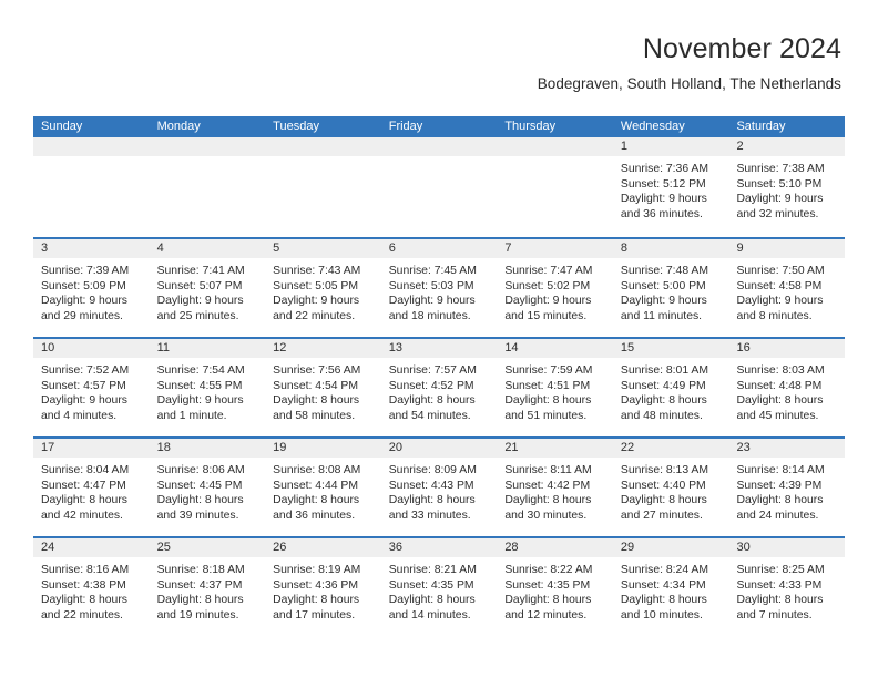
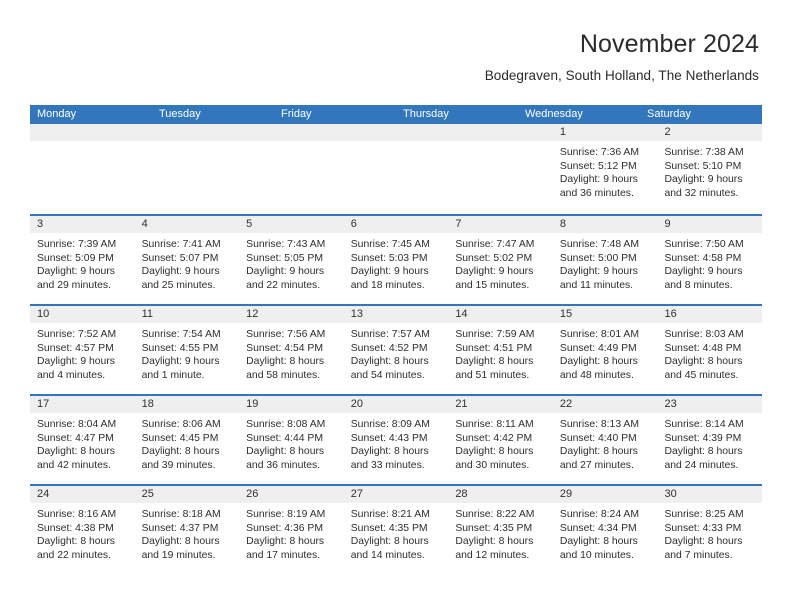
  November 2024
  Bodegraven, South Holland, The Netherlands
- Sunday
  Monday
  Tuesday
  Friday
  Thursday
  Wednesday
  Saturday
  1
  Sunrise: 7:36 AM
  Sunset: 5:12 PM
  Daylight: 9 hours
  and 36 minutes.
  2
  Sunrise: 7:38 AM
  Sunset: 5:10 PM
  Daylight: 9 hours
  and 32 minutes.
  3
  Sunrise: 7:39 AM
  Sunset: 5:09 PM
  Daylight: 9 hours
  and 29 minutes.
  4
  Sunrise: 7:41 AM
  Sunset: 5:07 PM
  Daylight: 9 hours
  and 25 minutes.
  5
  Sunrise: 7:43 AM
  Sunset: 5:05 PM
  Daylight: 9 hours
  and 22 minutes.
  6
  Sunrise: 7:45 AM
  Sunset: 5:03 PM
  Daylight: 9 hours
  and 18 minutes.
  7
  Sunrise: 7:47 AM
  Sunset: 5:02 PM
  Daylight: 9 hours
  and 15 minutes.
  8
  Sunrise: 7:48 AM
  Sunset: 5:00 PM
  Daylight: 9 hours
  and 11 minutes.
  9
  Sunrise: 7:50 AM
  Sunset: 4:58 PM
  Daylight: 9 hours
  and 8 minutes.
  10
  Sunrise: 7:52 AM
  Sunset: 4:57 PM
  Daylight: 9 hours
  and 4 minutes.
  11
  Sunrise: 7:54 AM
  Sunset: 4:55 PM
  Daylight: 9 hours
  and 1 minute.
  12
  Sunrise: 7:56 AM
  Sunset: 4:54 PM
  Daylight: 8 hours
  and 58 minutes.
  13
  Sunrise: 7:57 AM
  Sunset: 4:52 PM
  Daylight: 8 hours
  and 54 minutes.
  14
  Sunrise: 7:59 AM
  Sunset: 4:51 PM
  Daylight: 8 hours
  and 51 minutes.
  15
  Sunrise: 8:01 AM
  Sunset: 4:49 PM
  Daylight: 8 hours
  and 48 minutes.
  16
  Sunrise: 8:03 AM
  Sunset: 4:48 PM
  Daylight: 8 hours
  and 45 minutes.
  17
  Sunrise: 8:04 AM
  Sunset: 4:47 PM
  Daylight: 8 hours
  and 42 minutes.
  18
  Sunrise: 8:06 AM
  Sunset: 4:45 PM
  Daylight: 8 hours
  and 39 minutes.
  19
  Sunrise: 8:08 AM
  Sunset: 4:44 PM
  Daylight: 8 hours
  and 36 minutes.
  20
  Sunrise: 8:09 AM
  Sunset: 4:43 PM
  Daylight: 8 hours
  and 33 minutes.
  21
  Sunrise: 8:11 AM
  Sunset: 4:42 PM
  Daylight: 8 hours
  and 30 minutes.
  22
  Sunrise: 8:13 AM
  Sunset: 4:40 PM
  Daylight: 8 hours
  and 27 minutes.
  23
  Sunrise: 8:14 AM
  Sunset: 4:39 PM
  Daylight: 8 hours
  and 24 minutes.
  24
  Sunrise: 8:16 AM
  Sunset: 4:38 PM
  Daylight: 8 hours
  and 22 minutes.
  25
  Sunrise: 8:18 AM
  Sunset: 4:37 PM
  Daylight: 8 hours
  and 19 minutes.
  26
  Sunrise: 8:19 AM
  Sunset: 4:36 PM
  Daylight: 8 hours
  and 17 minutes.
- 36
+ 27
  Sunrise: 8:21 AM
  Sunset: 4:35 PM
  Daylight: 8 hours
  and 14 minutes.
  28
  Sunrise: 8:22 AM
  Sunset: 4:35 PM
  Daylight: 8 hours
  and 12 minutes.
  29
  Sunrise: 8:24 AM
  Sunset: 4:34 PM
  Daylight: 8 hours
  and 10 minutes.
  30
  Sunrise: 8:25 AM
  Sunset: 4:33 PM
  Daylight: 8 hours
  and 7 minutes.
